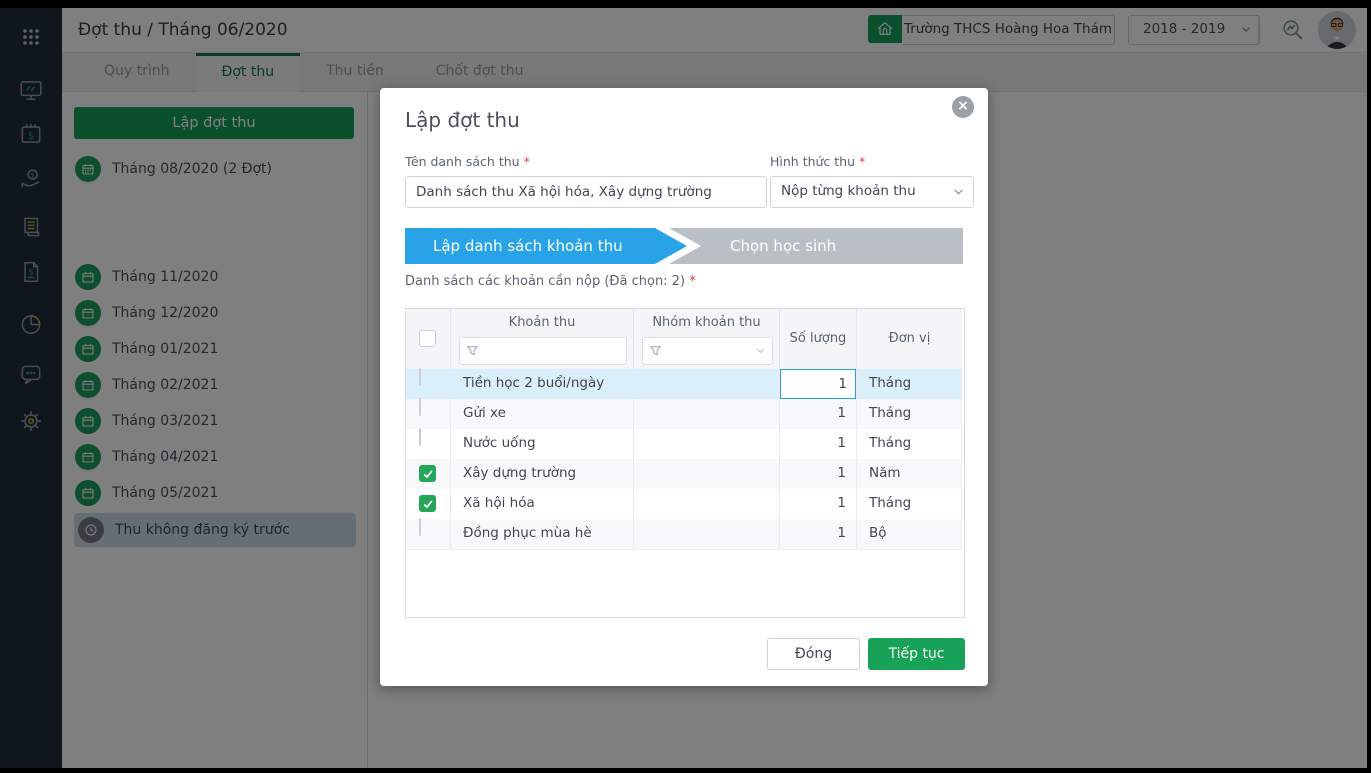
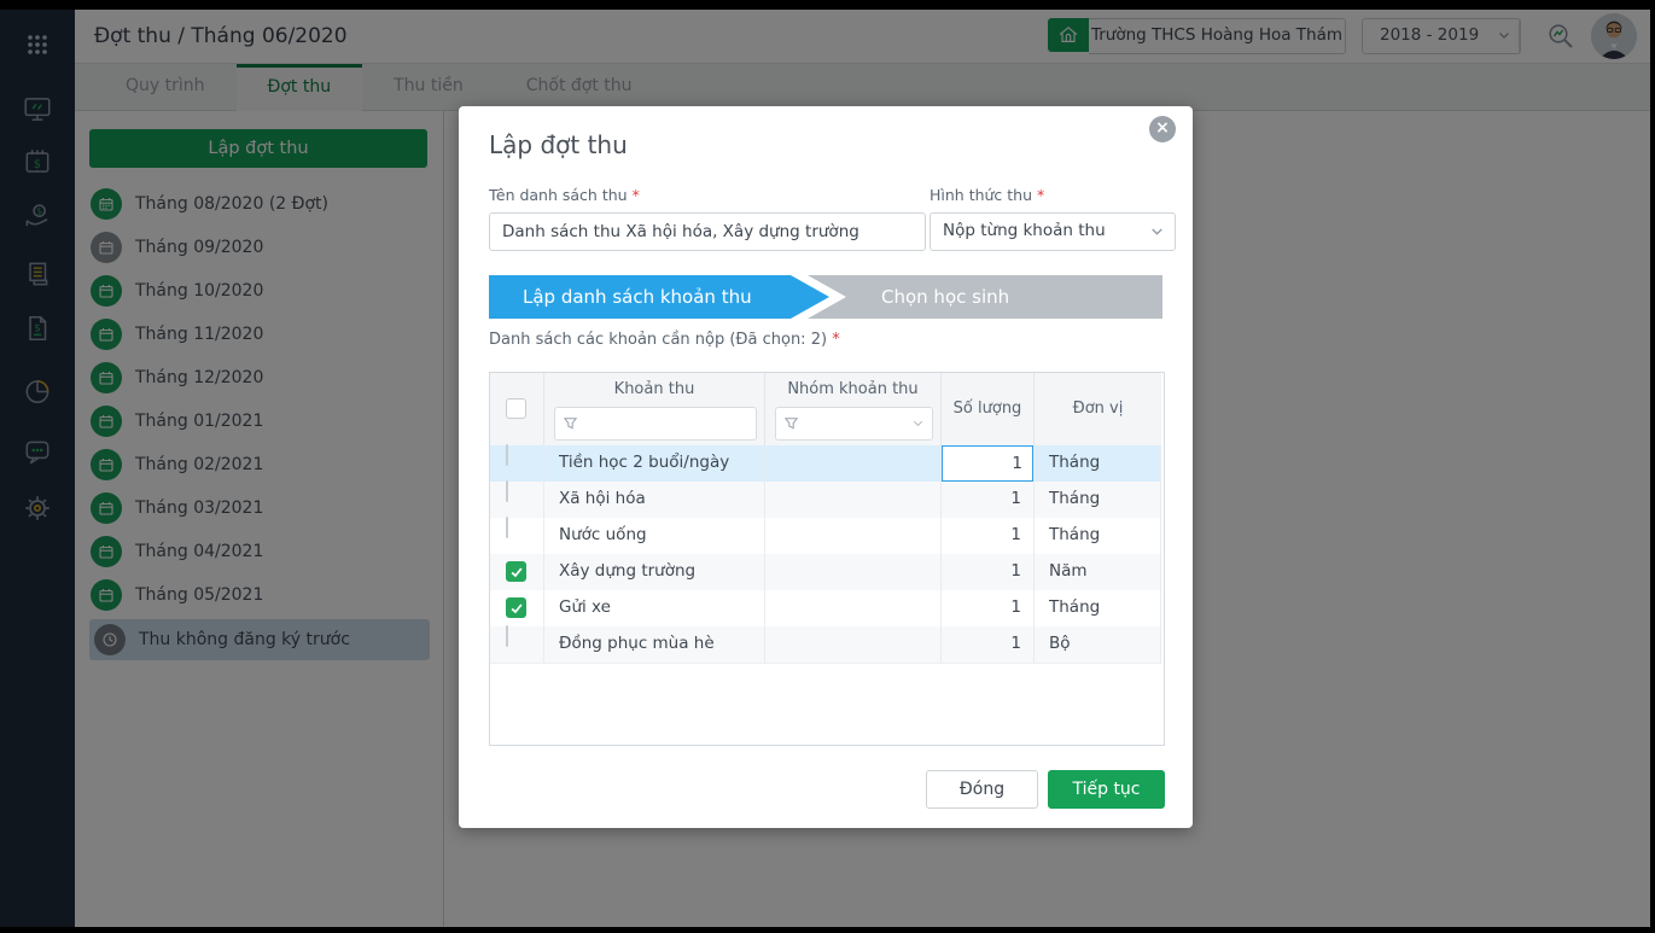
  $
  $
  $
  Đợt thu / Tháng 06/2020
  Trường THCS Hoàng Hoa Thám
  2018 - 2019
  Quy trình
  Đợt thu
  Thu tiền
  Chốt đợt thu
  Lập đợt thu
  Tháng 08/2020 (2 Đợt)
+ Tháng 09/2020
+ Tháng 10/2020
  Tháng 11/2020
  Tháng 12/2020
  Tháng 01/2021
  Tháng 02/2021
  Tháng 03/2021
  Tháng 04/2021
  Tháng 05/2021
  Thu không đăng ký trước
  ×
  Lập đợt thu
  Tên danh sách thu *
  Danh sách thu Xã hội hóa, Xây dựng trường
  Hình thức thu *
  Nộp từng khoản thu
  Lập danh sách khoản thu
  Chọn học sinh
  Danh sách các khoản cần nộp (Đã chọn: 2) *
  Khoản thu
  Nhóm khoản thu
  Số lượng
  Đơn vị
  Tiền học 2 buổi/ngày
  1
  Tháng
- Gửi xe
+ Xã hội hóa
  1
  Tháng
  Nước uống
  1
  Tháng
  Xây dựng trường
  1
  Năm
- Xã hội hóa
+ Gửi xe
  1
  Tháng
  Đồng phục mùa hè
  1
  Bộ
  Đóng
  Tiếp tục
